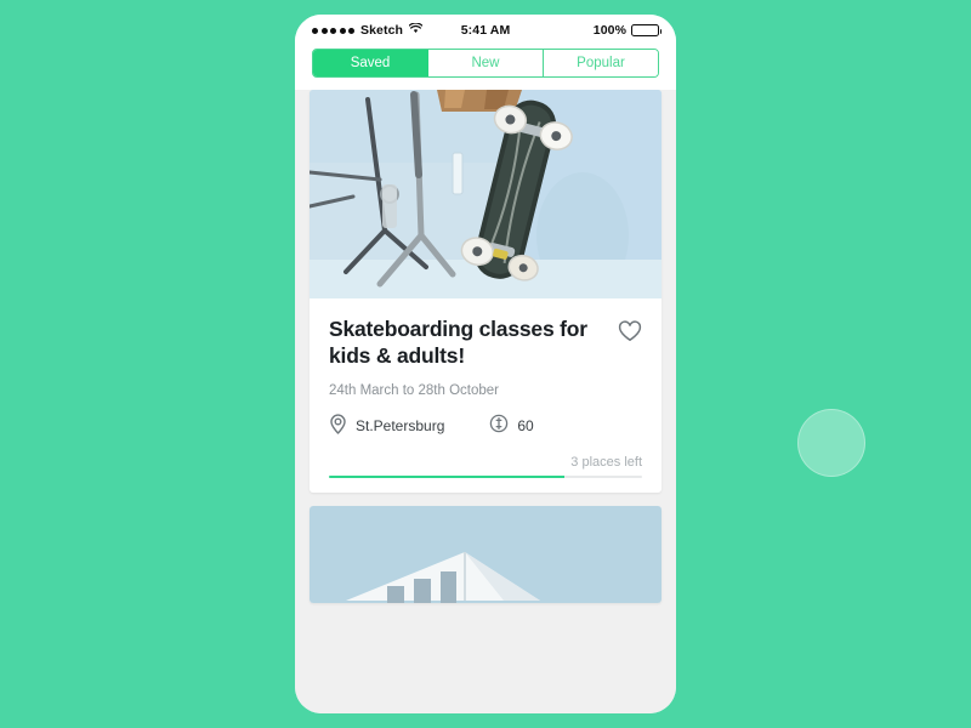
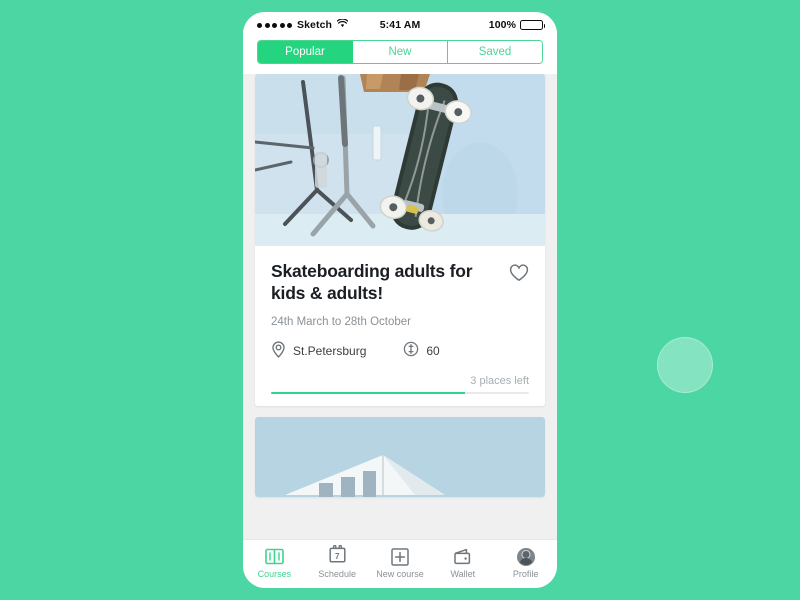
  Sketch
  5:41 AM
  100%
- Saved
+ Popular
  New
- Popular
+ Saved
- Skateboarding classes for kids & adults!
+ Skateboarding adults for kids & adults!
  24th March to 28th October
  St.Petersburg
  60
  3 places left
+ Courses
+ 7
+ Schedule
+ New course
+ Wallet
+ Profile
